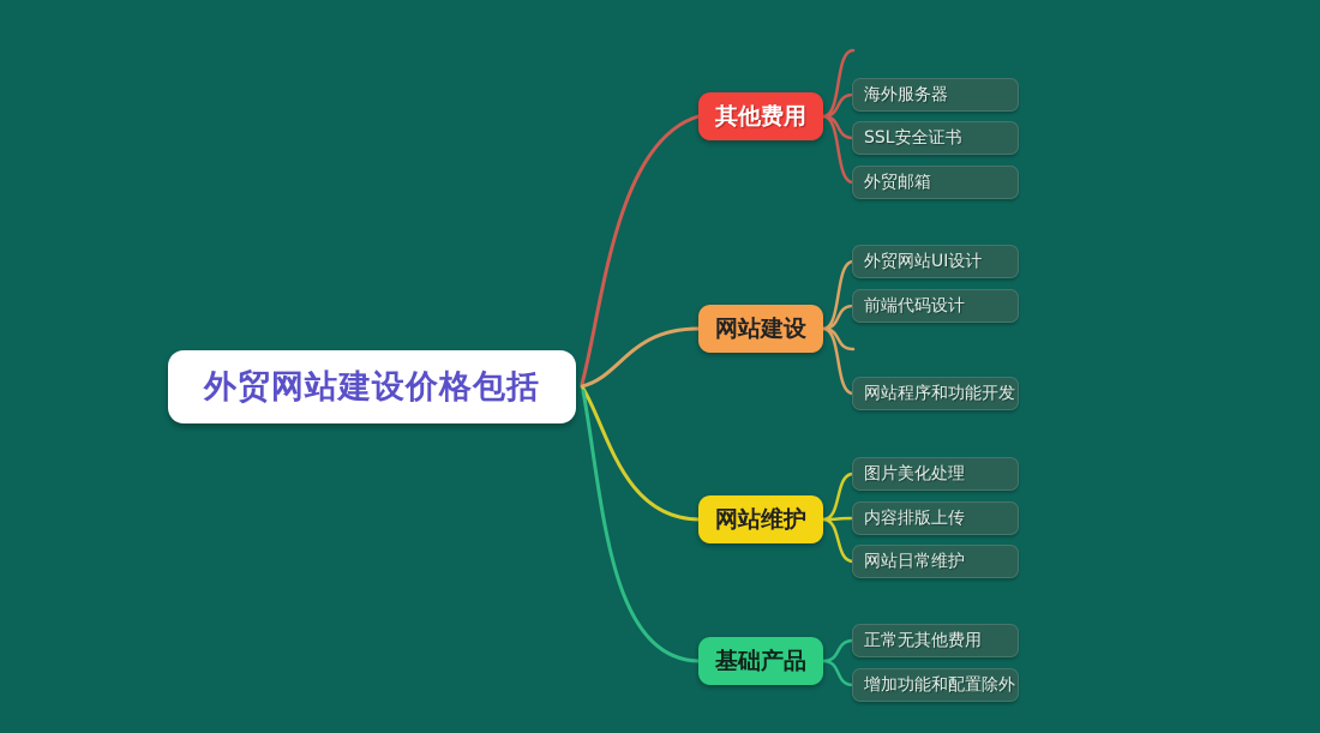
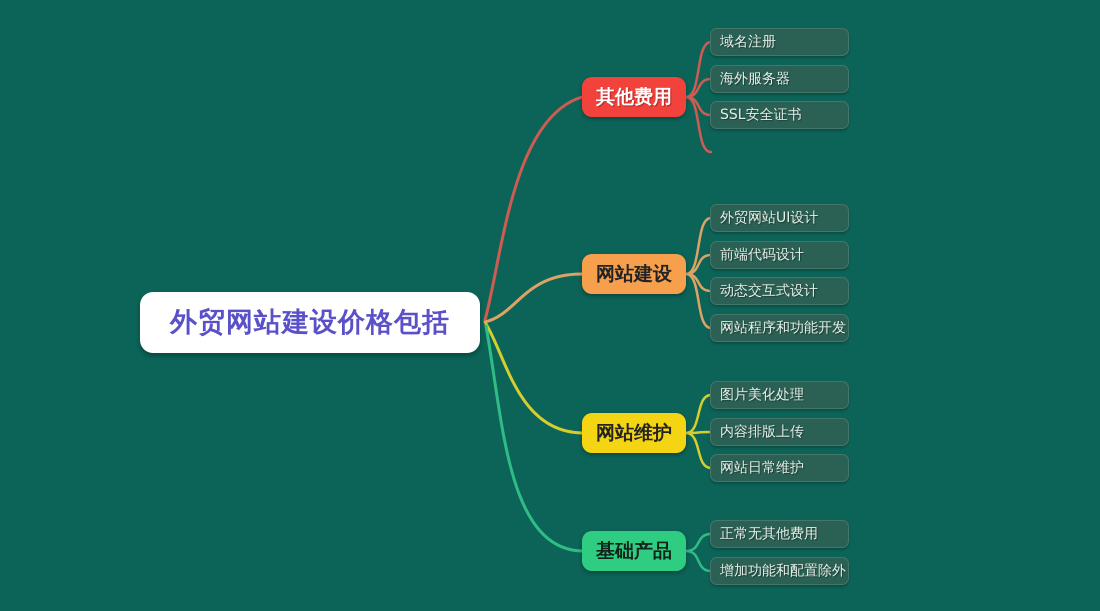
  外贸网站建设价格包括
  其他费用
  网站建设
  网站维护
  基础产品
+ 域名注册
  海外服务器
  SSL安全证书
- 外贸邮箱
  外贸网站UI设计
  前端代码设计
+ 动态交互式设计
  网站程序和功能开发
  图片美化处理
  内容排版上传
  网站日常维护
  正常无其他费用
  增加功能和配置除外
